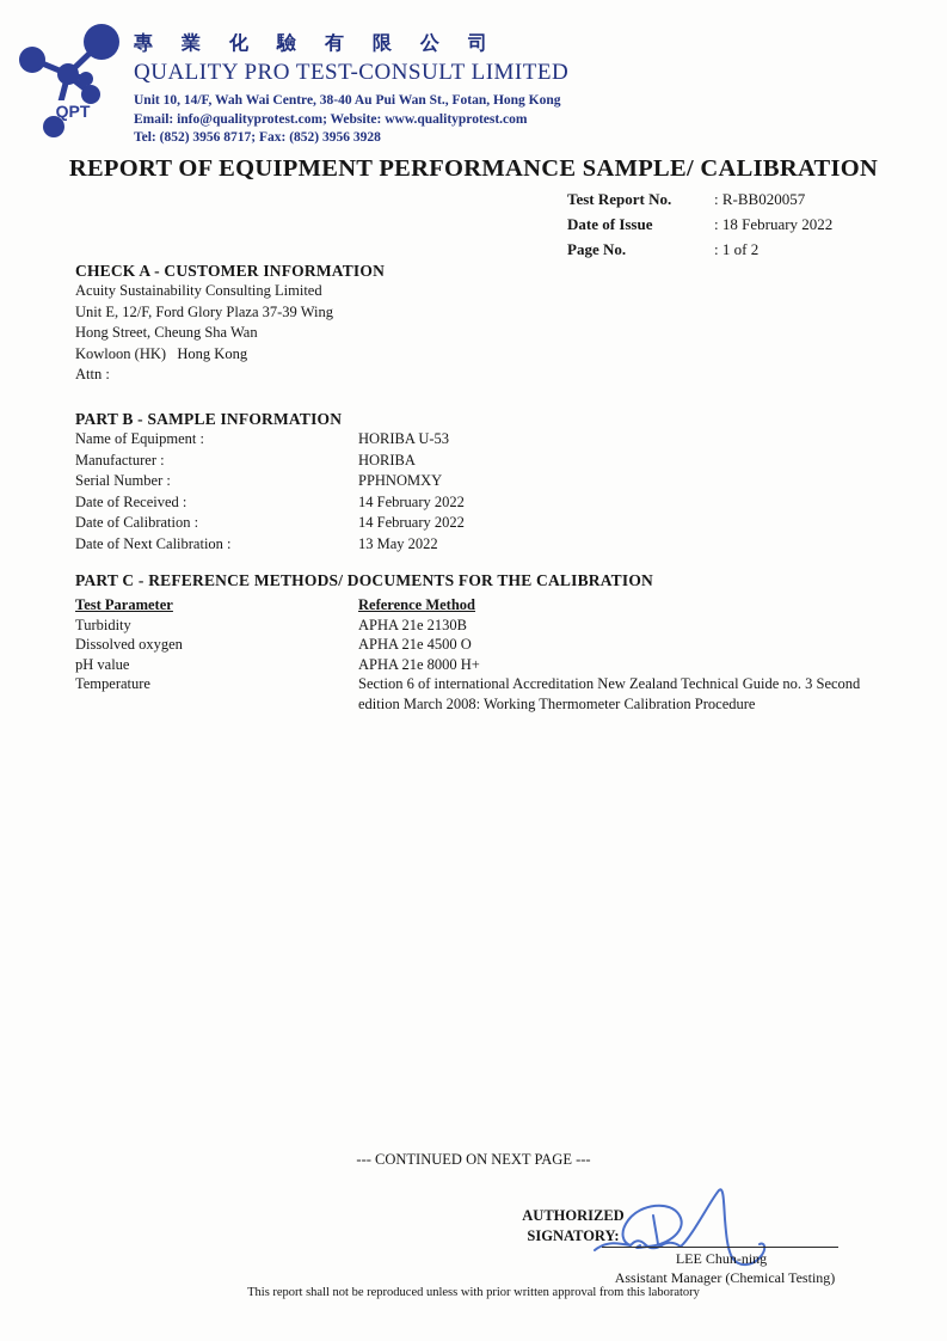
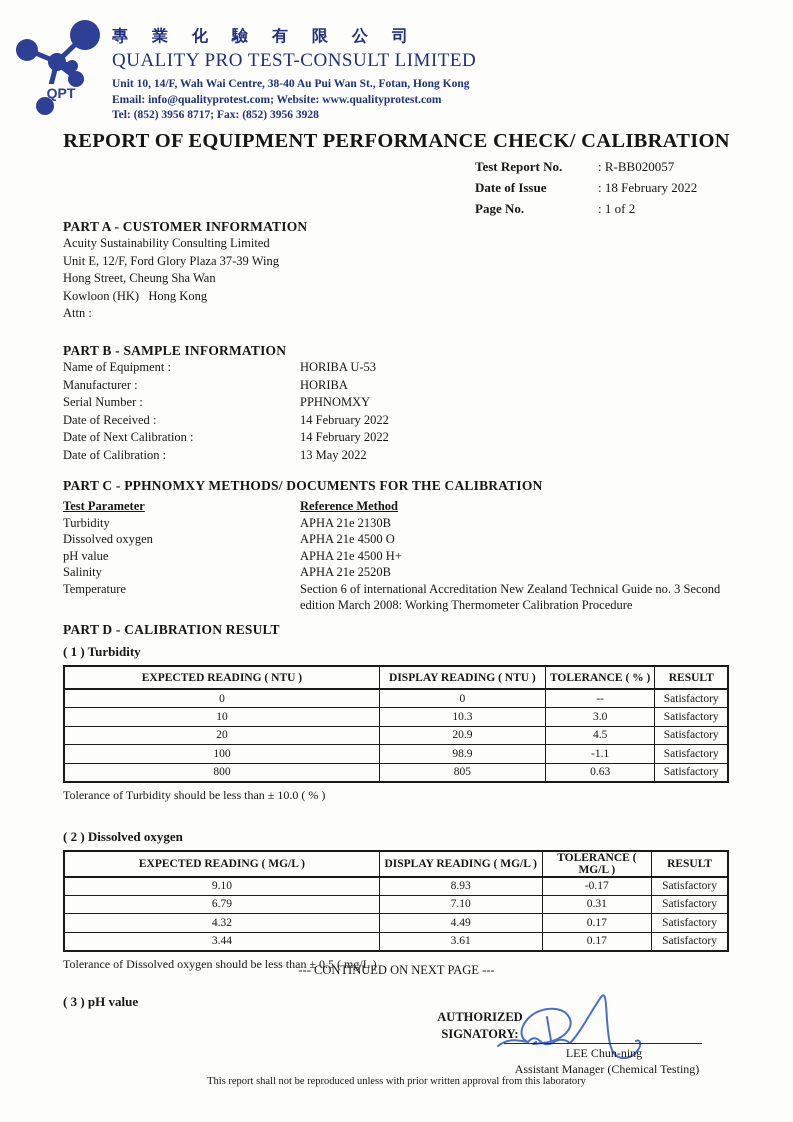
  QPT
  專 業 化 驗 有 限 公 司
  QUALITY PRO TEST-CONSULT LIMITED
  Unit 10, 14/F, Wah Wai Centre, 38-40 Au Pui Wan St., Fotan, Hong Kong
  Email: info@qualityprotest.com; Website: www.qualityprotest.com
  Tel: (852) 3956 8717; Fax: (852) 3956 3928
- REPORT OF EQUIPMENT PERFORMANCE SAMPLE/ CALIBRATION
+ REPORT OF EQUIPMENT PERFORMANCE CHECK/ CALIBRATION
  Test Report No.
  : R-BB020057
  Date of Issue
  : 18 February 2022
  Page No.
  : 1 of 2
- CHECK A - CUSTOMER INFORMATION
+ PART A - CUSTOMER INFORMATION
  Acuity Sustainability Consulting Limited
  Unit E, 12/F, Ford Glory Plaza 37-39 Wing
  Hong Street, Cheung Sha Wan
  Kowloon (HK) Hong Kong
  Attn :
  PART B - SAMPLE INFORMATION
  Name of Equipment :
  HORIBA U-53
  Manufacturer :
  HORIBA
  Serial Number :
  PPHNOMXY
  Date of Received :
  14 February 2022
- Date of Calibration :
+ Date of Next Calibration :
  14 February 2022
- Date of Next Calibration :
+ Date of Calibration :
  13 May 2022
- PART C - REFERENCE METHODS/ DOCUMENTS FOR THE CALIBRATION
+ PART C - PPHNOMXY METHODS/ DOCUMENTS FOR THE CALIBRATION
  Test Parameter
  Reference Method
  Turbidity
  APHA 21e 2130B
  Dissolved oxygen
  APHA 21e 4500 O
  pH value
- APHA 21e 8000 H+
+ APHA 21e 4500 H+
+ Salinity
+ APHA 21e 2520B
  Temperature
  Section 6 of international Accreditation New Zealand Technical Guide no. 3 Second edition March 2008: Working Thermometer Calibration Procedure
+ PART D - CALIBRATION RESULT
+ ( 1 ) Turbidity
+ EXPECTED READING ( NTU )	DISPLAY READING ( NTU )	TOLERANCE ( % )	RESULT
+ 0	0	--	Satisfactory
+ 10	10.3	3.0	Satisfactory
+ 20	20.9	4.5	Satisfactory
+ 100	98.9	-1.1	Satisfactory
+ 800	805	0.63	Satisfactory
+ Tolerance of Turbidity should be less than ± 10.0 ( % )
+ ( 2 ) Dissolved oxygen
+ EXPECTED READING ( MG/L )	DISPLAY READING ( MG/L )	TOLERANCE ( MG/L )	RESULT
+ 9.10	8.93	-0.17	Satisfactory
+ 6.79	7.10	0.31	Satisfactory
+ 4.32	4.49	0.17	Satisfactory
+ 3.44	3.61	0.17	Satisfactory
+ Tolerance of Dissolved oxygen should be less than ± 0.5 ( mg/L )
+ ( 3 ) pH value
  --- CONTINUED ON NEXT PAGE ---
  AUTHORIZED
  SIGNATORY:
  LEE Chun-ning
  Assistant Manager (Chemical Testing)
  This report shall not be reproduced unless with prior written approval from this laboratory
